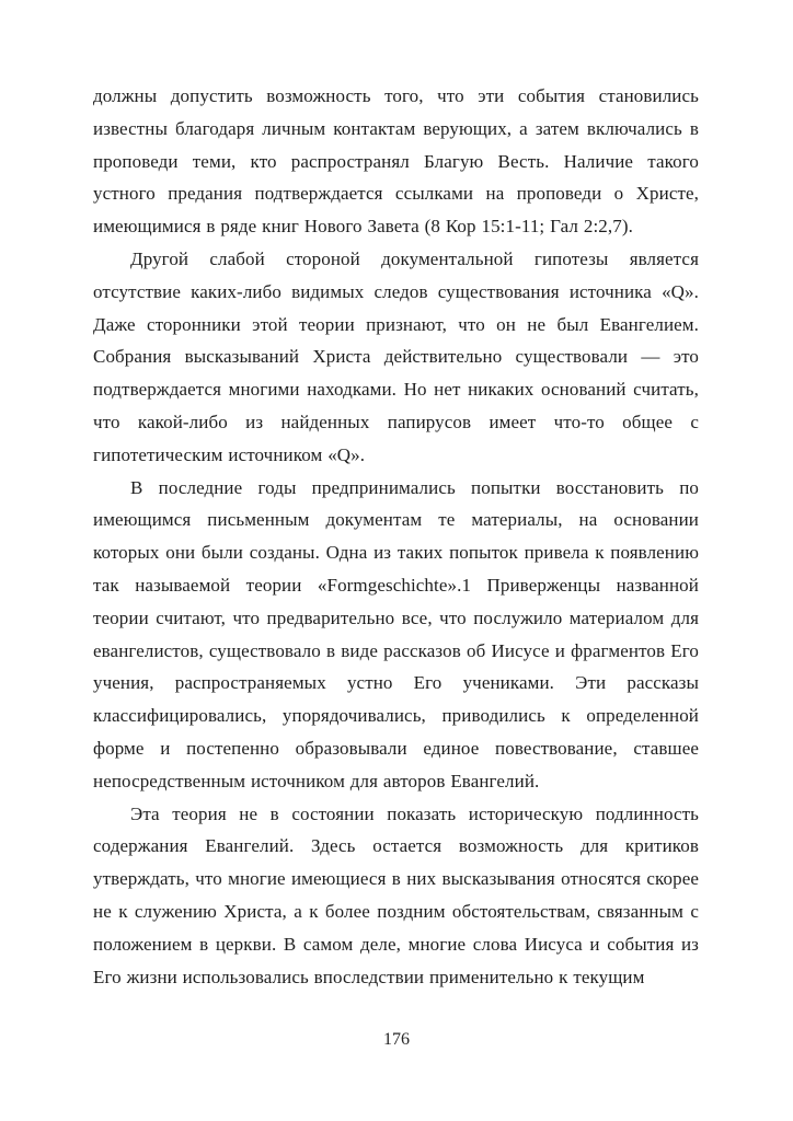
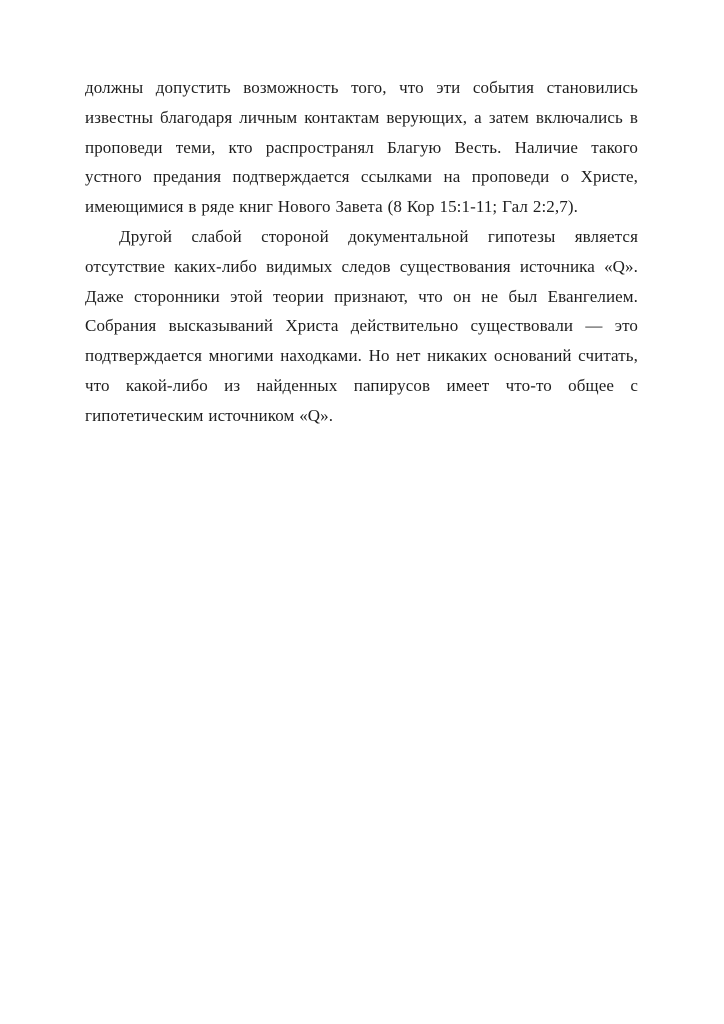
  должны допустить возможность того, что эти события становились известны благодаря личным контактам верующих, а затем включались в проповеди теми, кто распространял Благую Весть. Наличие такого устного предания подтверждается ссылками на проповеди о Христе, имеющимися в ряде книг Нового Завета (8 Кор 15:1-11; Гал 2:2,7).
  Другой слабой стороной документальной гипотезы является отсутствие каких-либо видимых следов существования источника «Q». Даже сторонники этой теории признают, что он не был Евангелием. Собрания высказываний Христа действительно существовали — это подтверждается многими находками. Но нет никаких оснований считать, что какой-либо из найденных папирусов имеет что-то общее с гипотетическим источником «Q».
- В последние годы предпринимались попытки восстановить по имеющимся письменным документам те материалы, на основании которых они были созданы. Одна из таких попыток привела к появлению так называемой теории «Formgeschichte».1 Приверженцы названной теории считают, что предварительно все, что послужило материалом для евангелистов, существовало в виде рассказов об Иисусе и фрагментов Его учения, распространяемых устно Его учениками. Эти рассказы классифицировались, упорядочивались, приводились к определенной форме и постепенно образовывали единое повествование, ставшее непосредственным источником для авторов Евангелий.
- Эта теория не в состоянии показать историческую подлинность содержания Евангелий. Здесь остается возможность для критиков утверждать, что многие имеющиеся в них высказывания относятся скорее не к служению Христа, а к более поздним обстоятельствам, связанным с положением в церкви. В самом деле, многие слова Иисуса и события из Его жизни использовались впоследствии применительно к текущим
- 176
